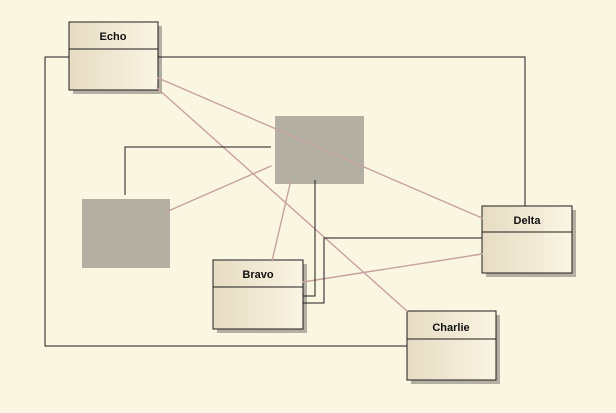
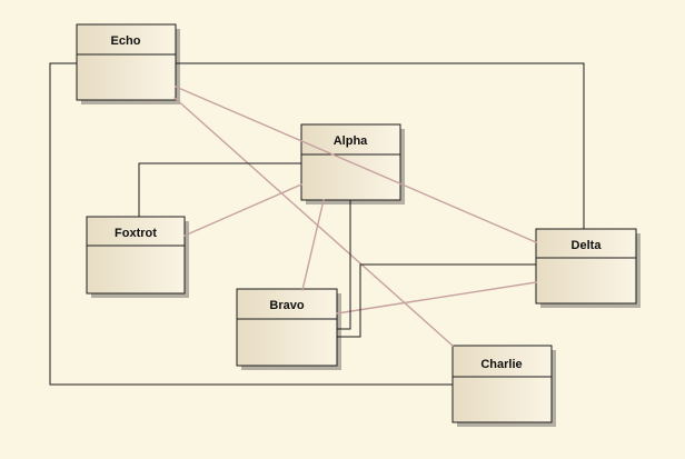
  Echo
+ Alpha
+ Foxtrot
  Bravo
  Delta
  Charlie
